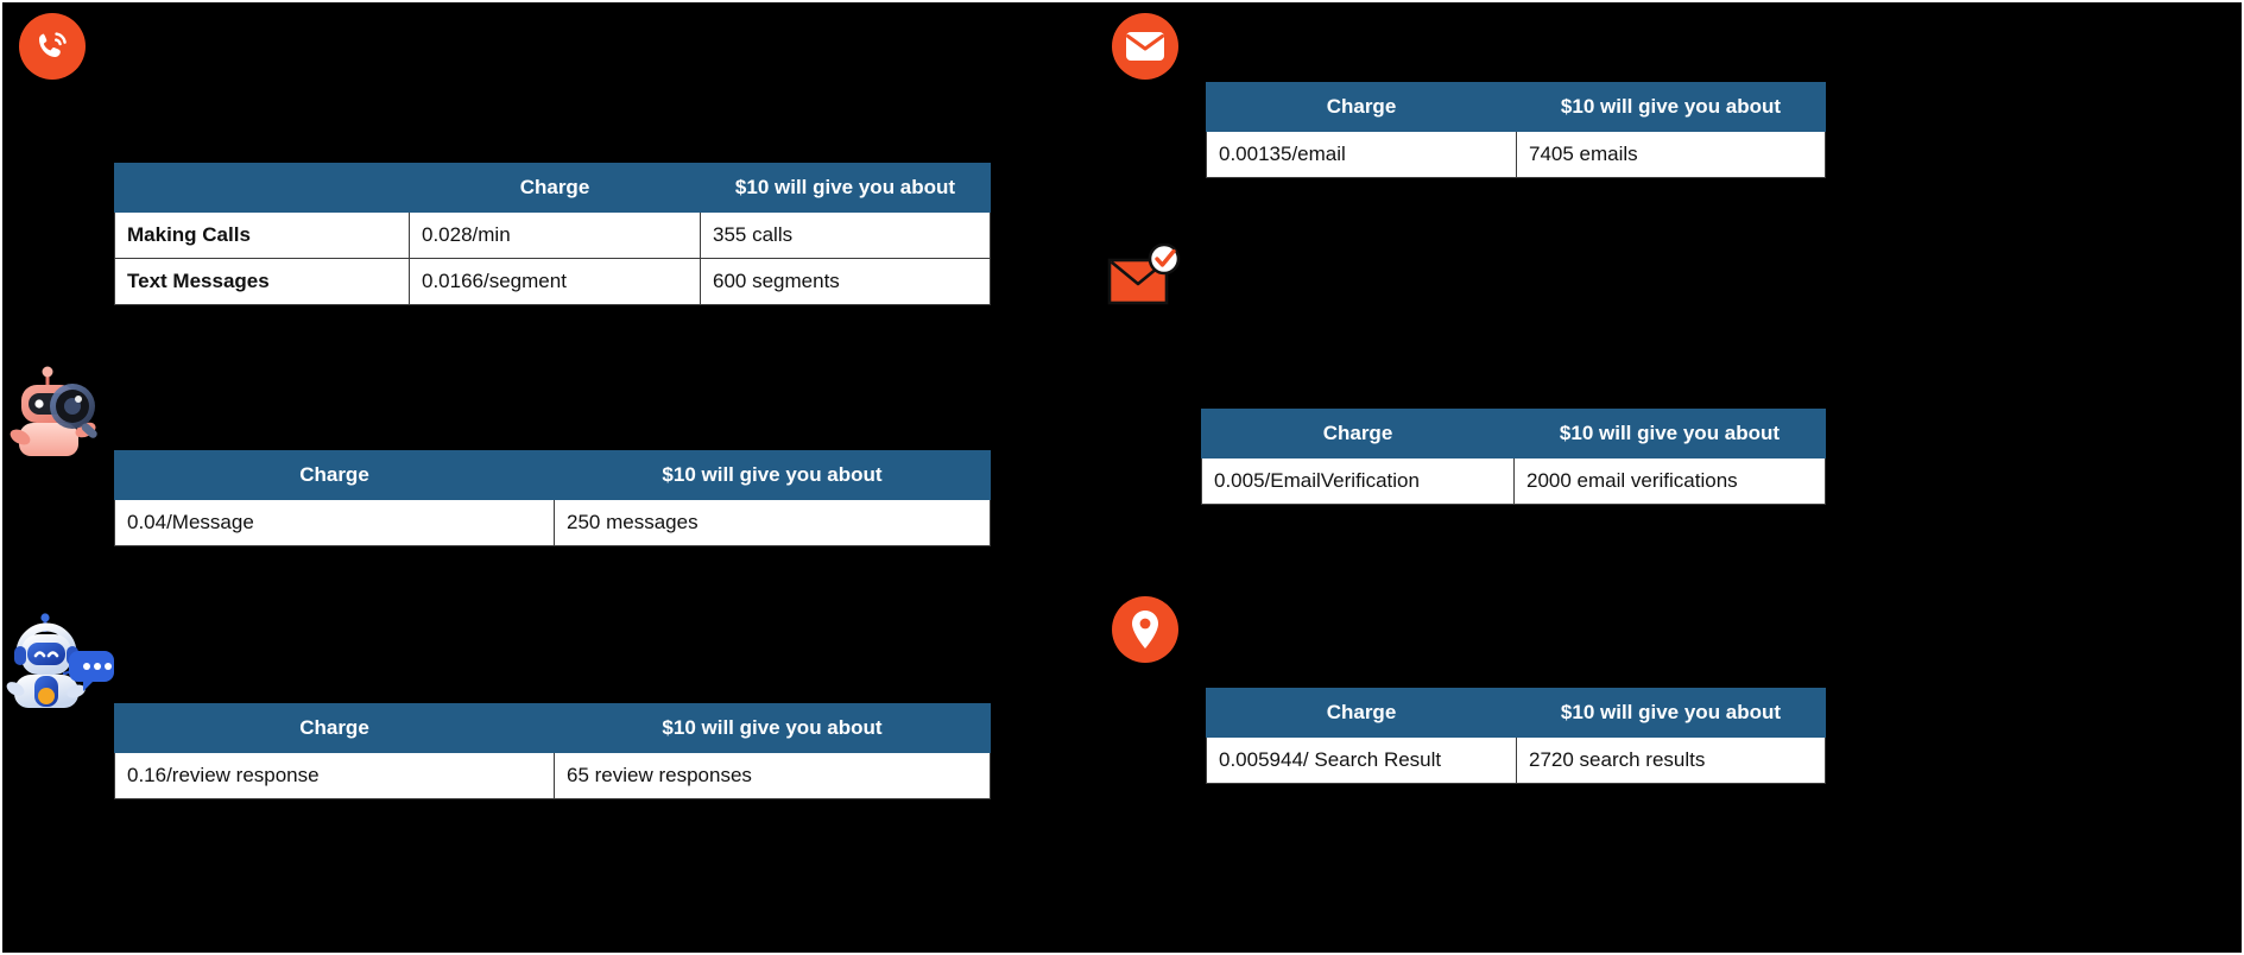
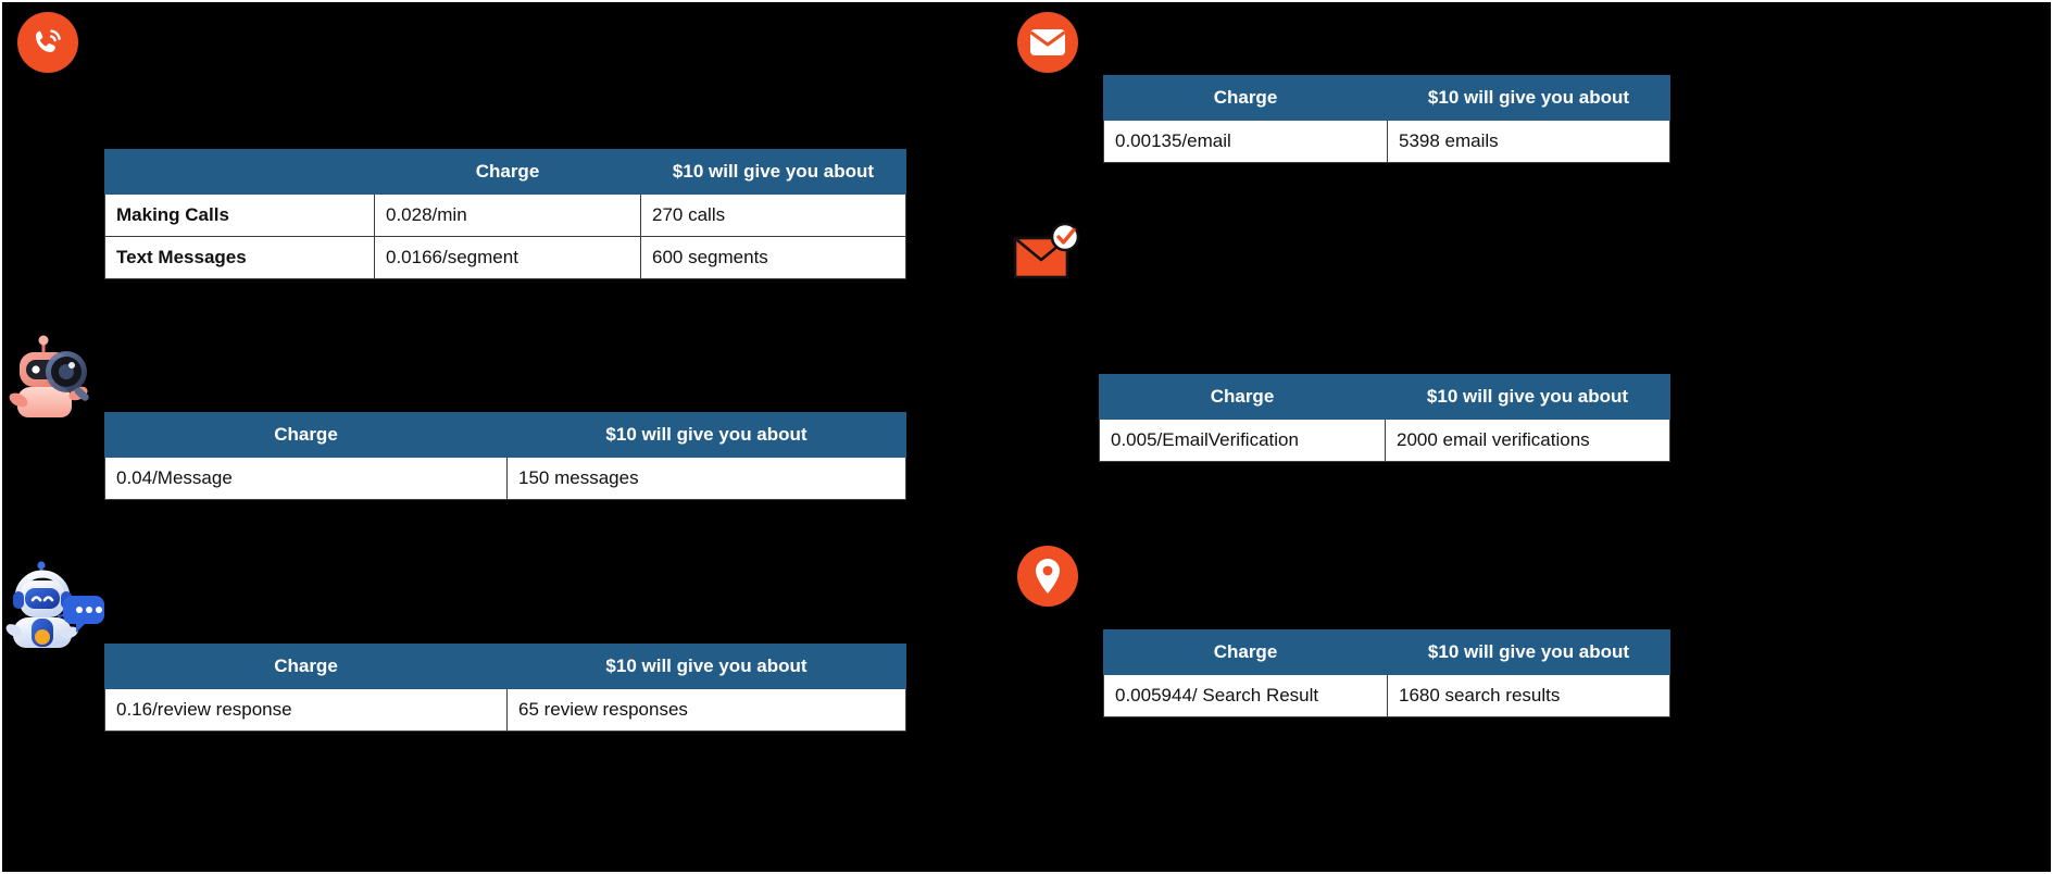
  	Charge	$10 will give you about
- Making Calls	0.028/min	355 calls
+ Making Calls	0.028/min	270 calls
  Text Messages	0.0166/segment	600 segments
  Charge	$10 will give you about
- 0.04/Message	250 messages
+ 0.04/Message	150 messages
  Charge	$10 will give you about
  0.16/review response	65 review responses
  Charge	$10 will give you about
- 0.00135/email	7405 emails
+ 0.00135/email	5398 emails
  Charge	$10 will give you about
  0.005/EmailVerification	2000 email verifications
  Charge	$10 will give you about
- 0.005944/ Search Result	2720 search results
+ 0.005944/ Search Result	1680 search results
